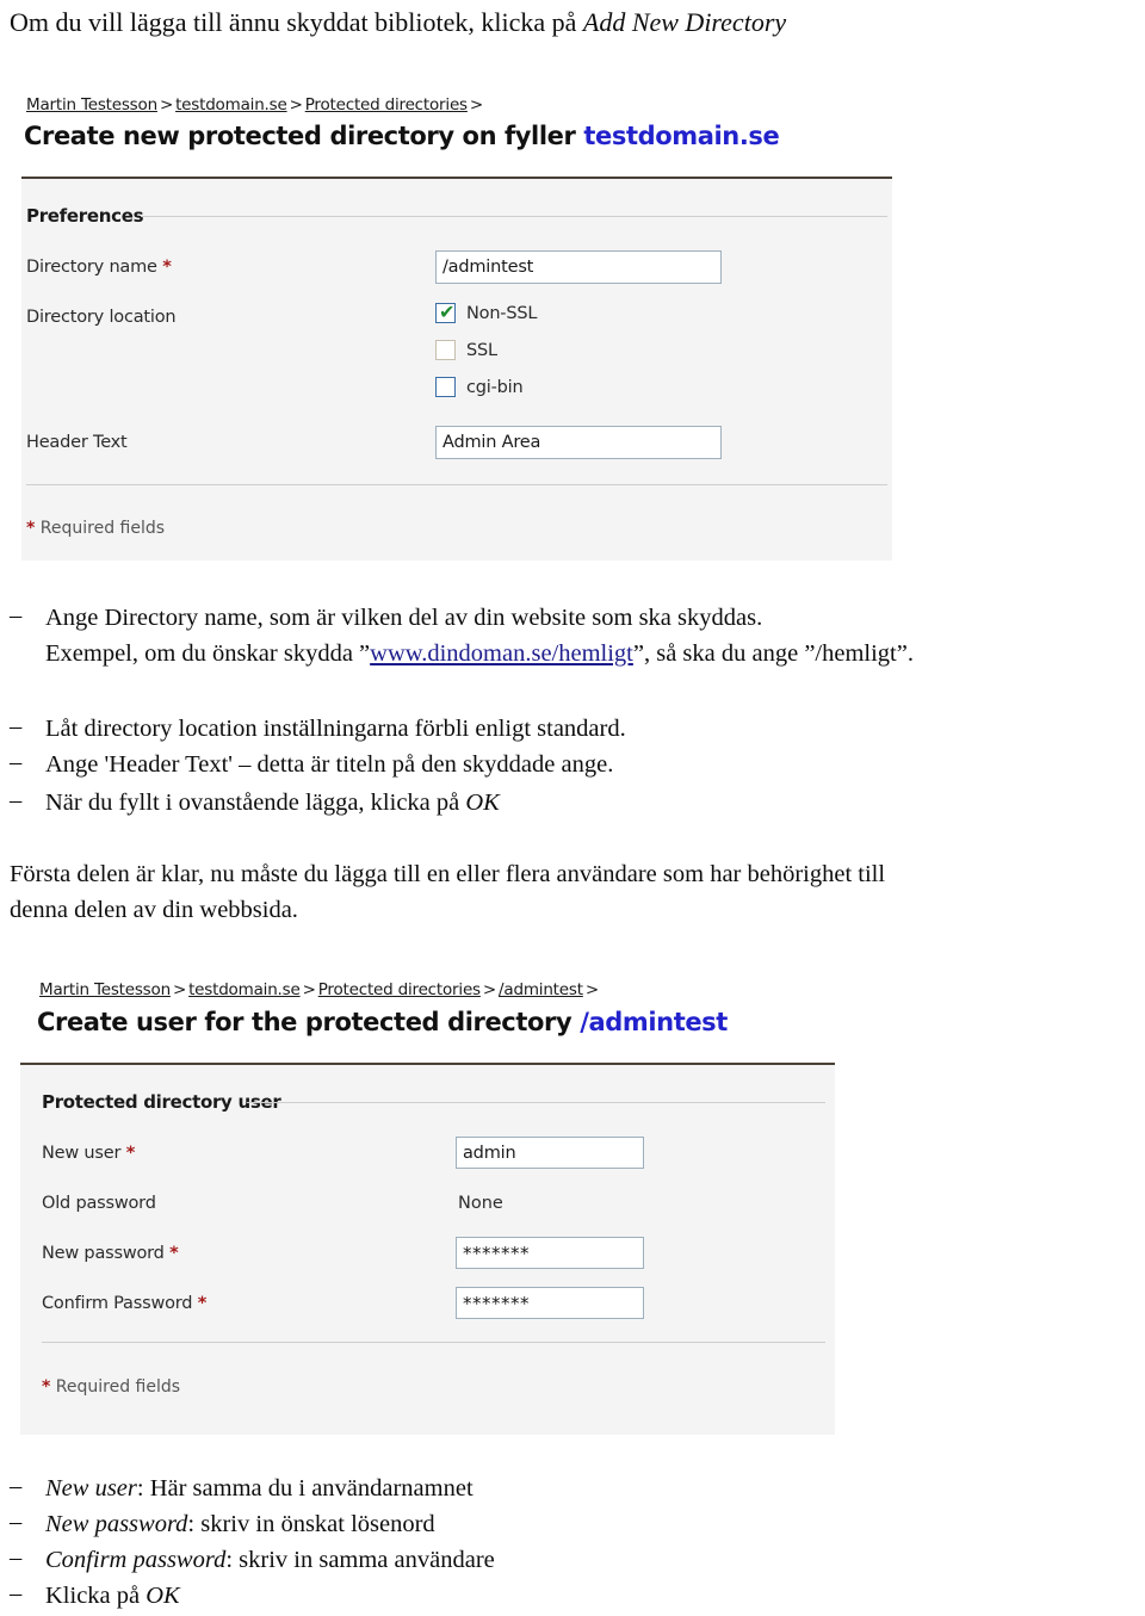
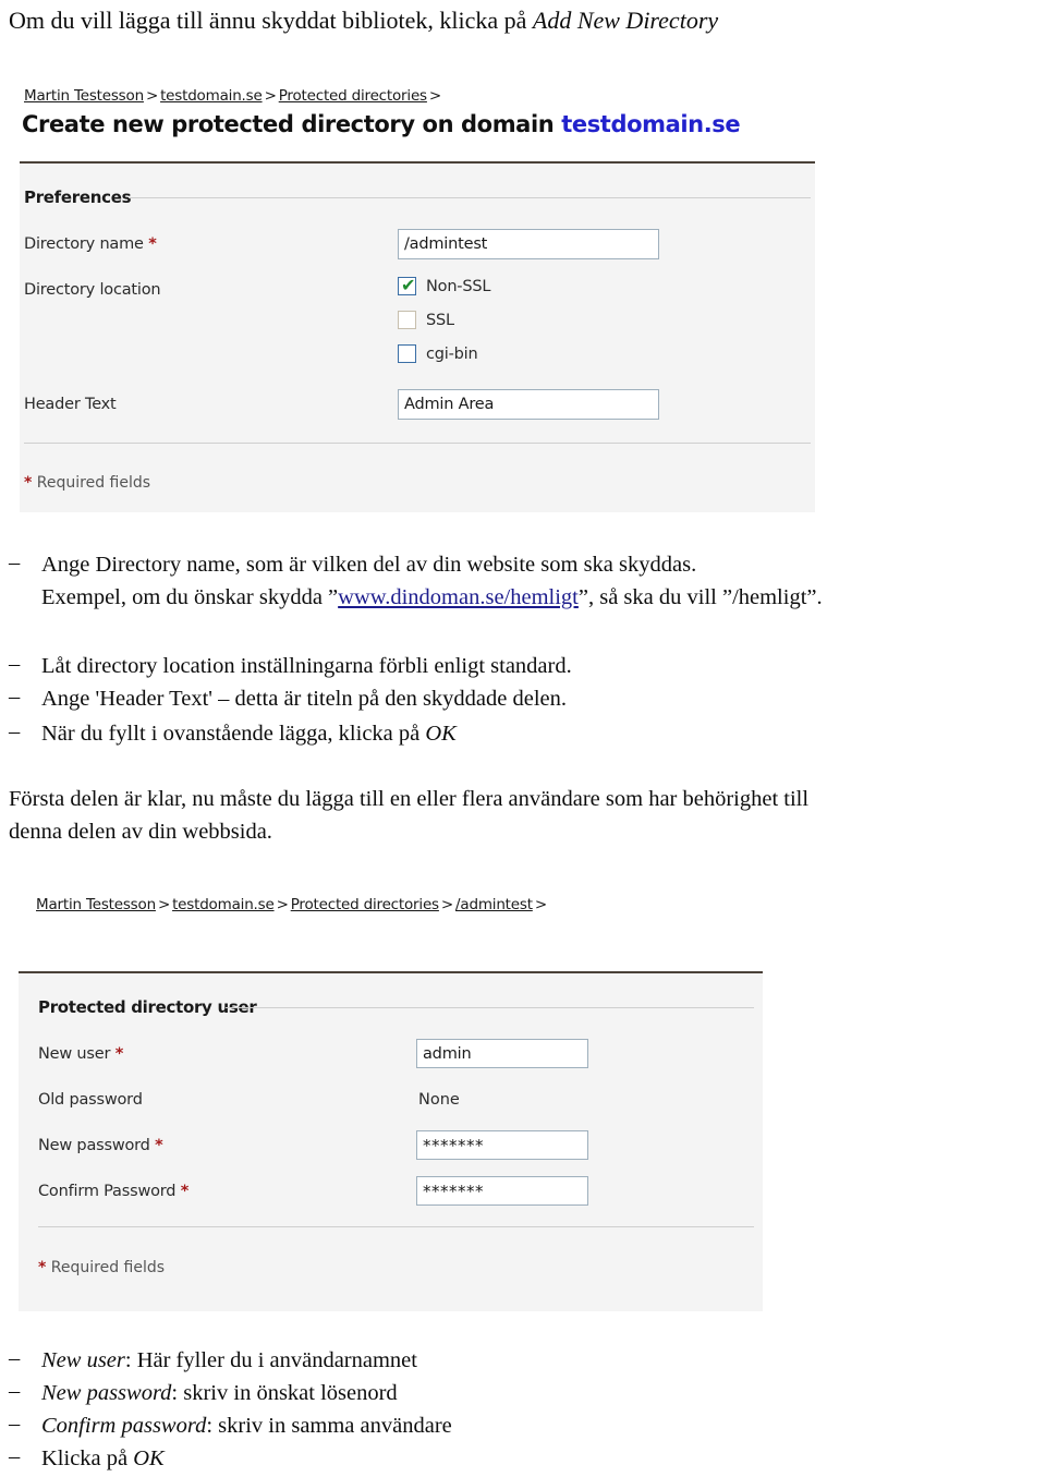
  Om du vill lägga till ännu skyddat bibliotek, klicka på Add New Directory
  Martin Testesson > testdomain.se > Protected directories >
- Create new protected directory on fyller testdomain.se
+ Create new protected directory on domain testdomain.se
  Preferences
  Directory name *
  /admintest
  Directory location
  ✔
  Non-SSL
  SSL
  cgi-bin
  Header Text
  Admin Area
  * Required fields
  –
  Ange Directory name, som är vilken del av din website som ska skyddas.
- Exempel, om du önskar skydda ”www.dindoman.se/hemligt”, så ska du ange ”/hemligt”.
+ Exempel, om du önskar skydda ”www.dindoman.se/hemligt”, så ska du vill ”/hemligt”.
  –
  Låt directory location inställningarna förbli enligt standard.
  –
- Ange 'Header Text' – detta är titeln på den skyddade ange.
+ Ange 'Header Text' – detta är titeln på den skyddade delen.
  –
  När du fyllt i ovanstående lägga, klicka på OK
  Första delen är klar, nu måste du lägga till en eller flera användare som har behörighet till
  denna delen av din webbsida.
  Martin Testesson > testdomain.se > Protected directories > /admintest >
- Create user for the protected directory /admintest
  Protected directory u
  New user *
  admin
  Old password
  None
  New password *
  *******
  Confirm Password *
  *******
  * Required fields
  –
- New user: Här samma du i användarnamnet
+ New user: Här fyller du i användarnamnet
  –
  New password: skriv in önskat lösenord
  –
  Confirm password: skriv in samma användare
  –
  Klicka på OK
